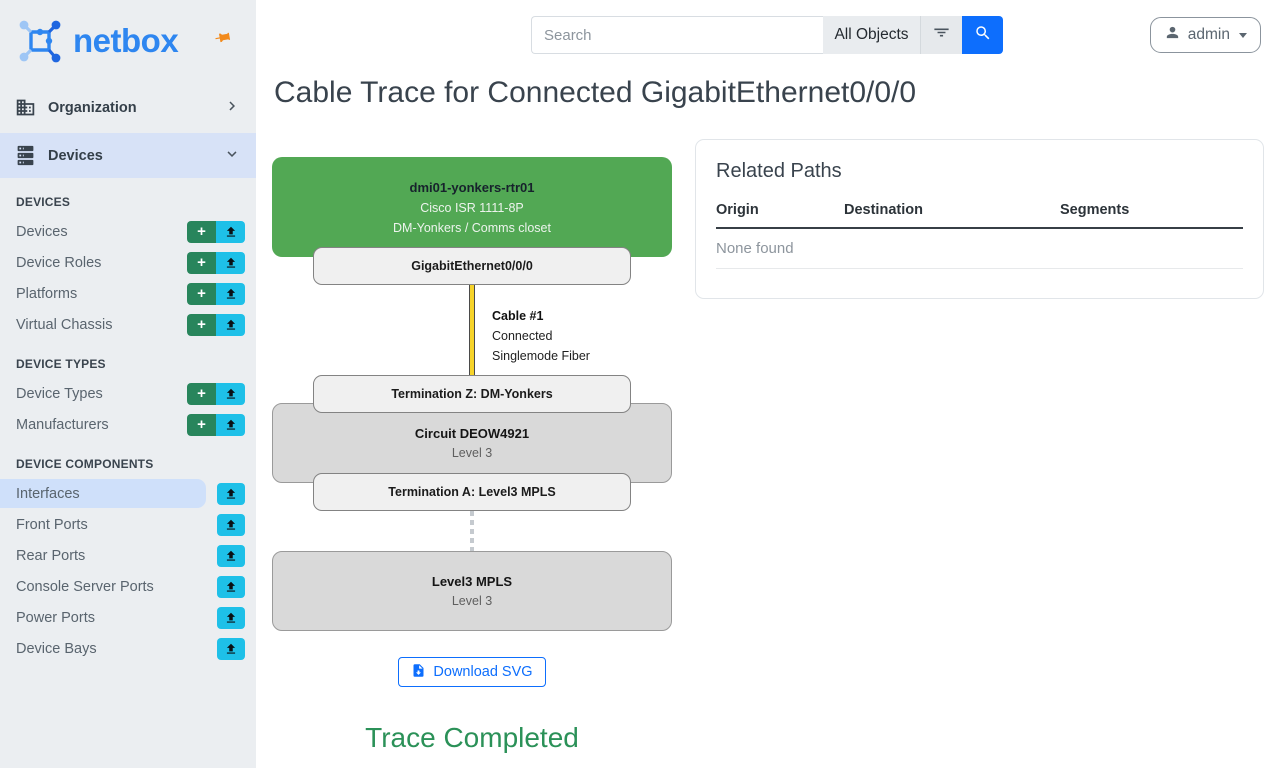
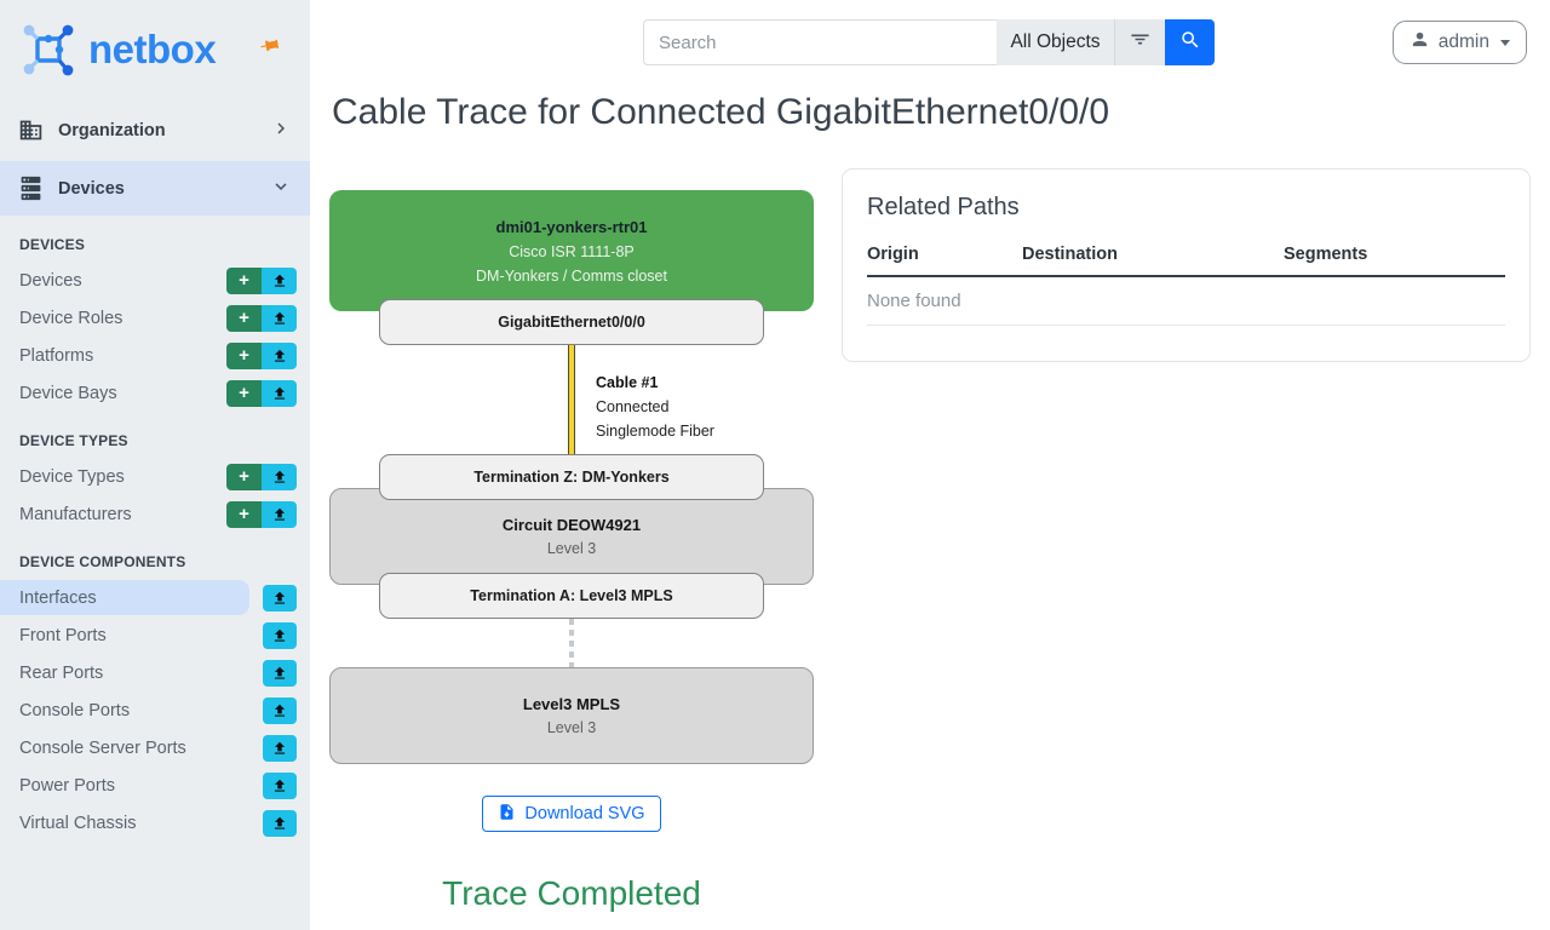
  netbox
  Organization
  Devices
  DEVICES
  Devices
  +
  Device Roles
  +
  Platforms
  +
- Virtual Chassis
+ Device Bays
  +
  DEVICE TYPES
  Device Types
  +
  Manufacturers
  +
  DEVICE COMPONENTS
  Interfaces
  Front Ports
  Rear Ports
+ Console Ports
  Console Server Ports
  Power Ports
- Device Bays
+ Virtual Chassis
  Search
  All Objects
  admin
  Cable Trace for Connected GigabitEthernet0/0/0
  dmi01-yonkers-rtr01
  Cisco ISR 1111-8P
  DM-Yonkers / Comms closet
  GigabitEthernet0/0/0
  Cable #1
  Connected
  Singlemode Fiber
  Termination Z: DM-Yonkers
  Circuit DEOW4921
  Level 3
  Termination A: Level3 MPLS
  Level3 MPLS
  Level 3
  Download SVG
  Trace Completed
  Related Paths
  Origin	Destination	Segments
  None found
